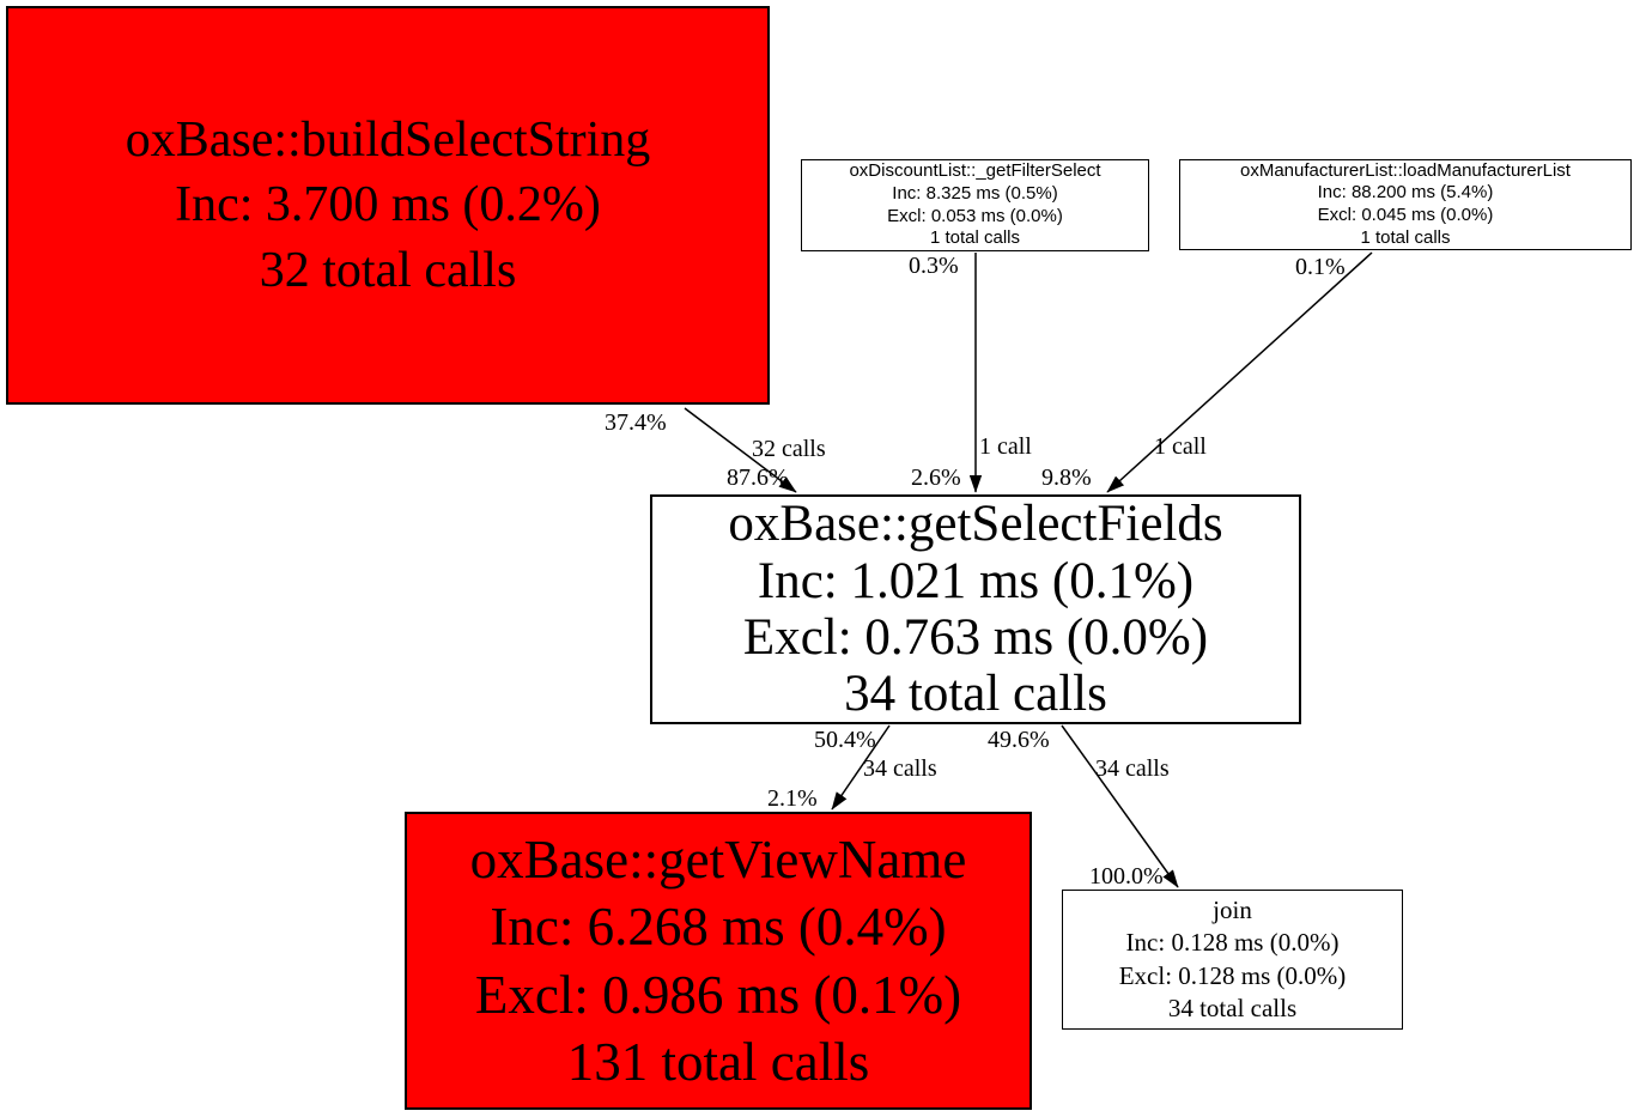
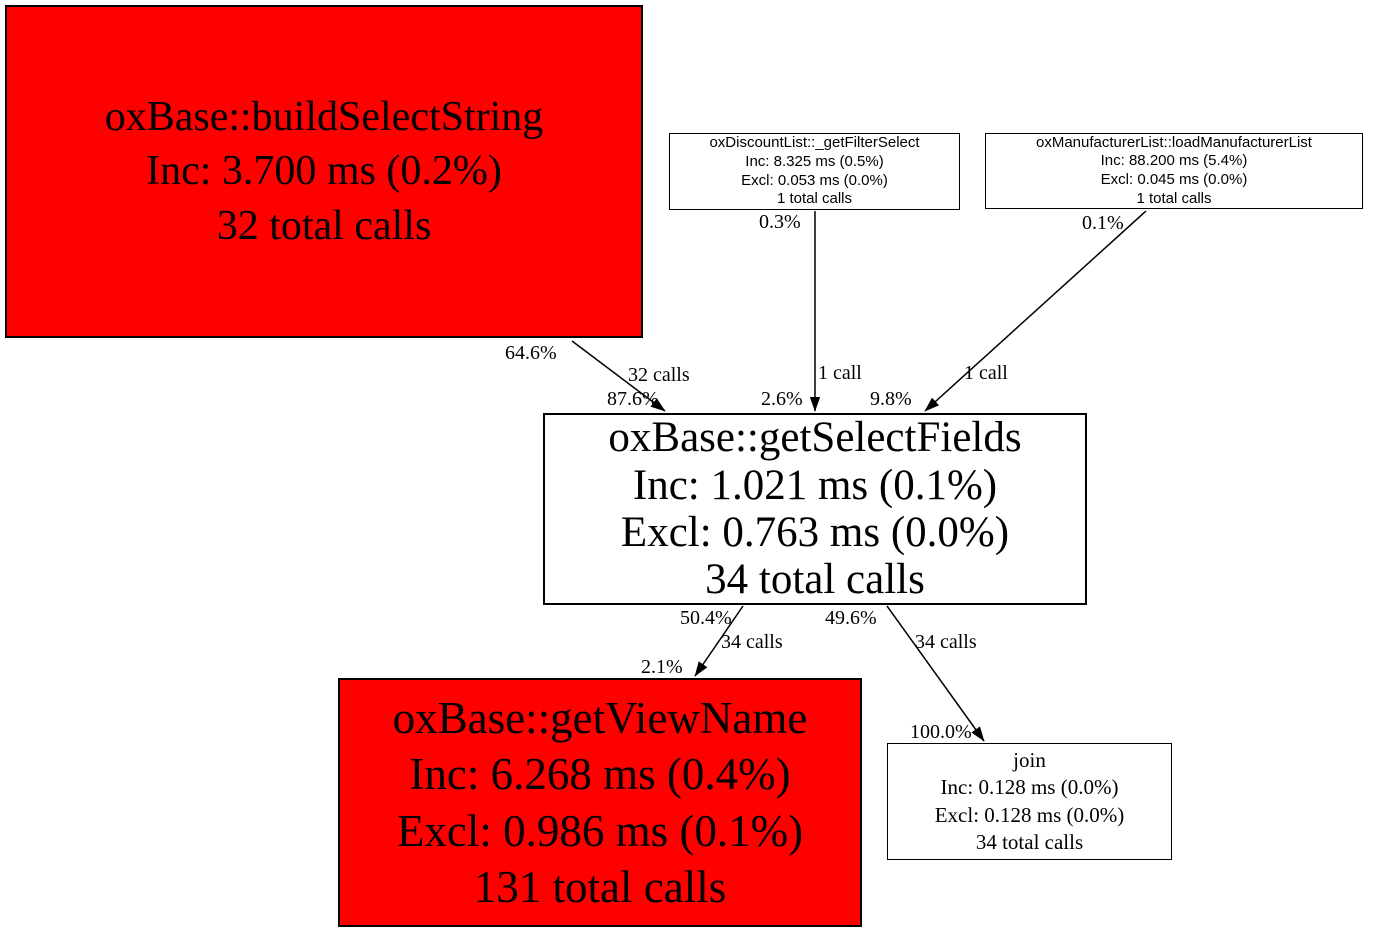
  oxBase::buildSelectString
  Inc: 3.700 ms (0.2%)
  32 total calls
  oxDiscountList::_getFilterSelect
  Inc: 8.325 ms (0.5%)
  Excl: 0.053 ms (0.0%)
  1 total calls
  oxManufacturerList::loadManufacturerList
  Inc: 88.200 ms (5.4%)
  Excl: 0.045 ms (0.0%)
  1 total calls
  oxBase::getSelectFields
  Inc: 1.021 ms (0.1%)
  Excl: 0.763 ms (0.0%)
  34 total calls
  oxBase::getViewName
  Inc: 6.268 ms (0.4%)
  Excl: 0.986 ms (0.1%)
  131 total calls
  join
  Inc: 0.128 ms (0.0%)
  Excl: 0.128 ms (0.0%)
  34 total calls
- 37.4%
+ 64.6%
  32 calls
  87.6%
  0.3%
  1 call
  2.6%
  0.1%
  1 call
  9.8%
  50.4%
  34 calls
  2.1%
  49.6%
  34 calls
  100.0%
